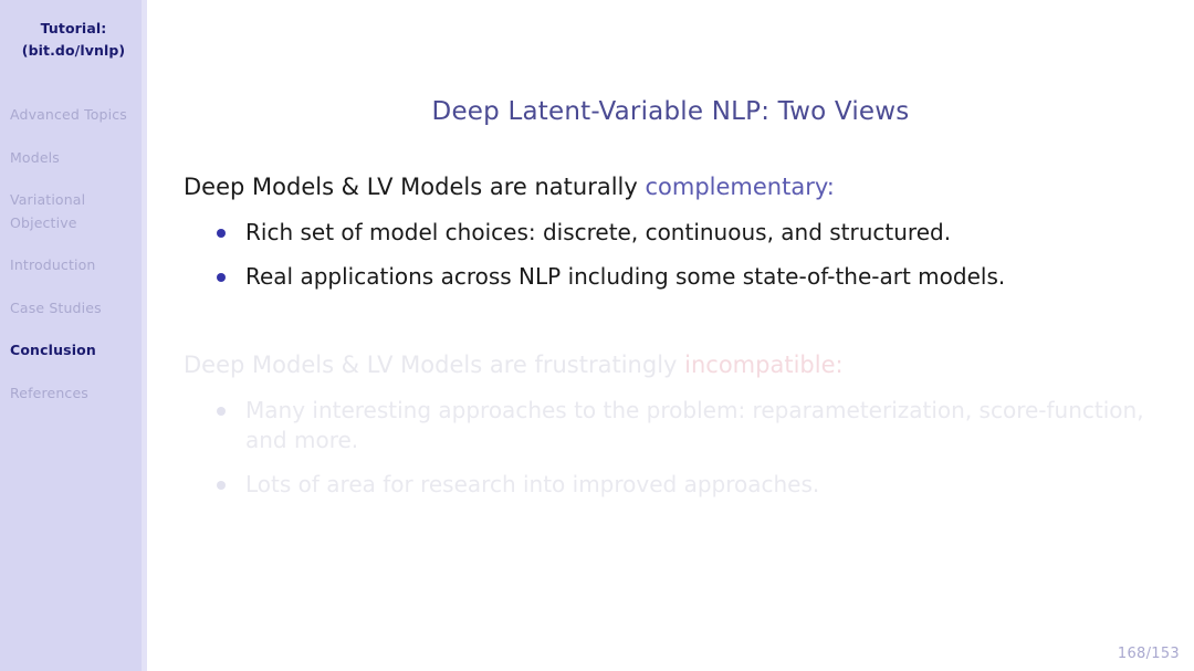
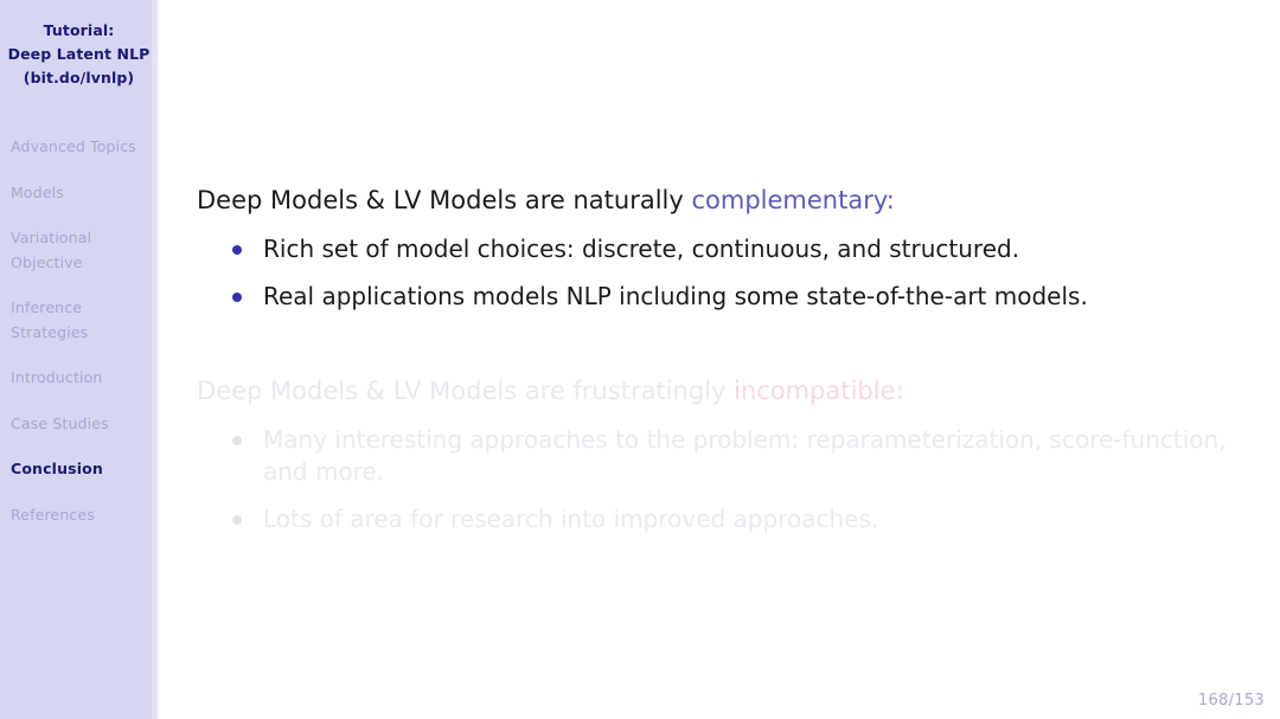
  Tutorial:
+ Deep Latent NLP
  (bit.do/lvnlp)
  Advanced Topics
  Models
  Variational Objective
+ Inference Strategies
  Introduction
  Case Studies
  Conclusion
  References
- Deep Latent-Variable NLP: Two Views
  Deep Models & LV Models are naturally complementary:
  Rich set of model choices: discrete, continuous, and structured.
- Real applications across NLP including some state-of-the-art models.
+ Real applications models NLP including some state-of-the-art models.
  168/153
